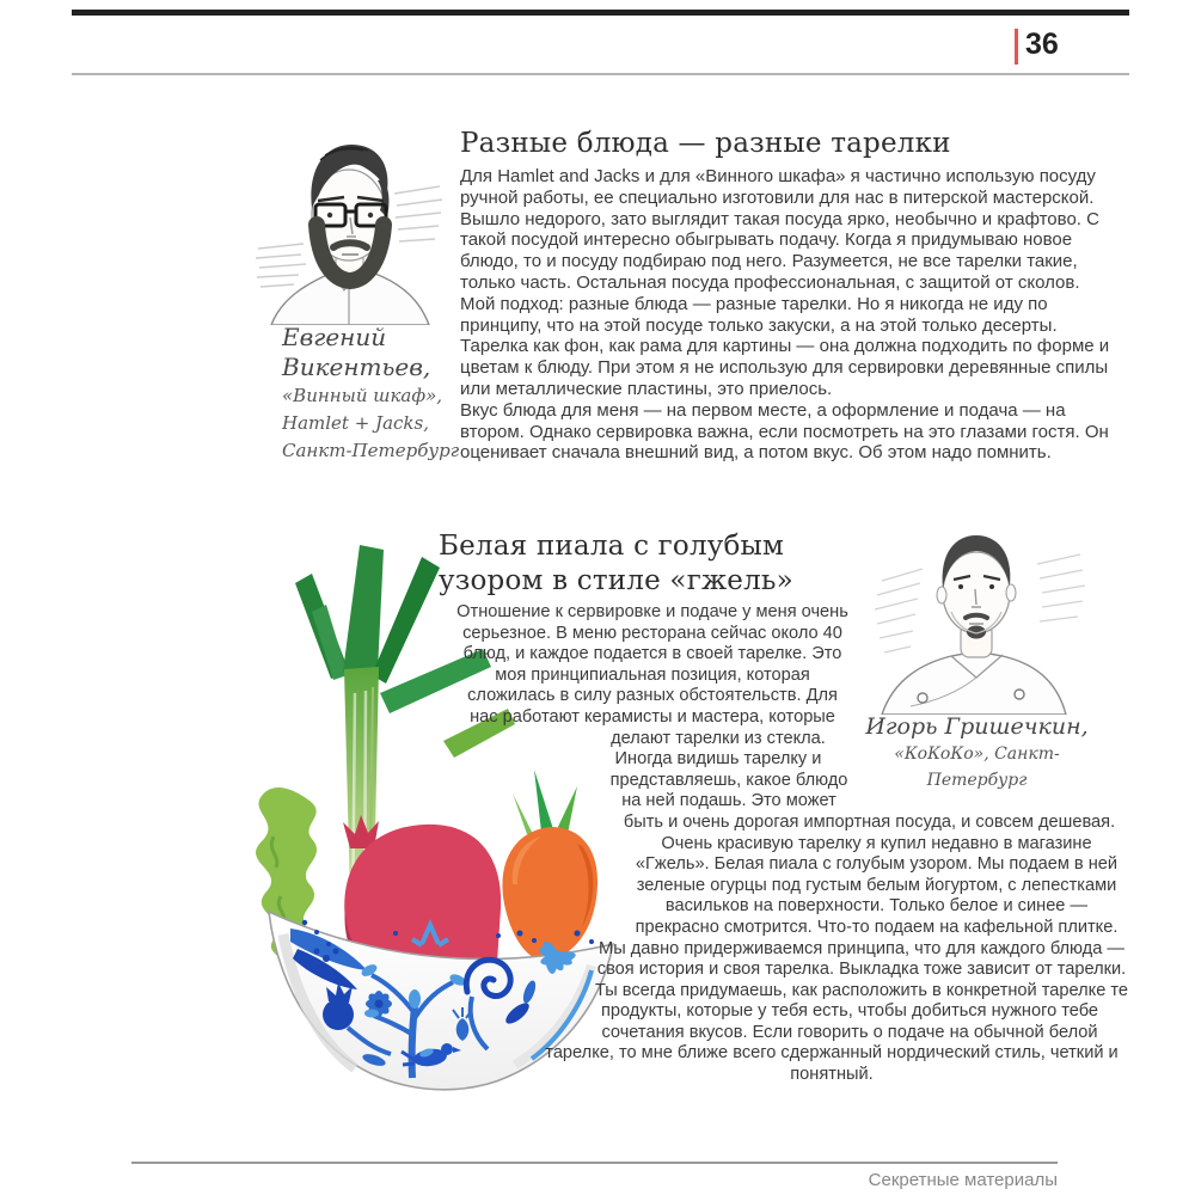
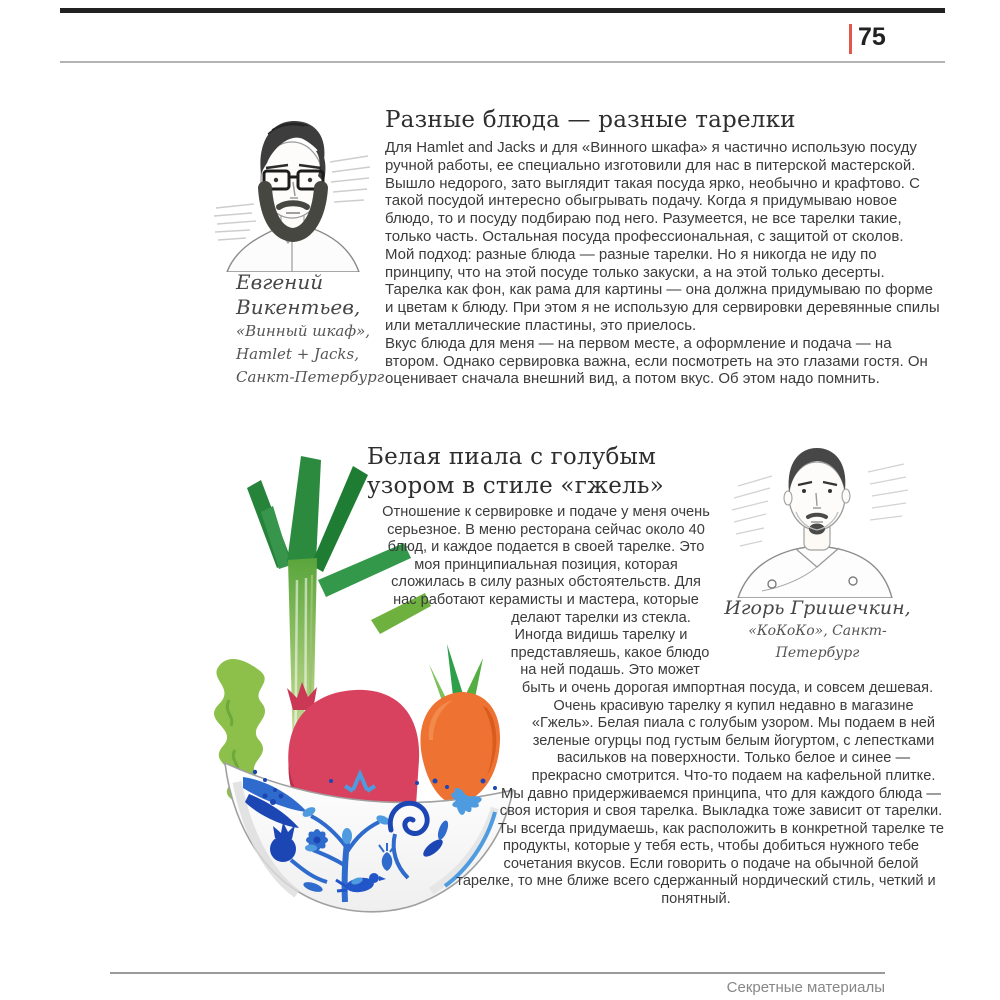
- 36
+ 75
  Евгений
  Викентьев,
  «Винный шкаф»,
  Hamlet + Jacks,
  Санкт-Петербург
  Разные блюда — разные тарелки
  Для Hamlet and Jacks и для «Винного шкафа» я частично использую посуду ручной работы, ее специально изготовили для нас в питерской мастерской. Вышло недорого, зато выглядит такая посуда ярко, необычно и крафтово. С такой посудой интересно обыгрывать подачу. Когда я придумываю новое блюдо, то и посуду подбираю под него. Разумеется, не все тарелки такие, только часть. Остальная посуда профессиональная, с защитой от сколов.
- Мой подход: разные блюда — разные тарелки. Но я никогда не иду по принципу, что на этой посуде только закуски, а на этой только десерты. Тарелка как фон, как рама для картины — она должна подходить по форме и цветам к блюду. При этом я не использую для сервировки деревянные спилы или металлические пластины, это приелось.
+ Мой подход: разные блюда — разные тарелки. Но я никогда не иду по принципу, что на этой посуде только закуски, а на этой только десерты. Тарелка как фон, как рама для картины — она должна придумываю по форме и цветам к блюду. При этом я не использую для сервировки деревянные спилы или металлические пластины, это приелось.
  Вкус блюда для меня — на первом месте, а оформление и подача — на втором. Однако сервировка важна, если посмотреть на это глазами гостя. Он оценивает сначала внешний вид, а потом вкус. Об этом надо помнить.
  Белая пиала с голубым
  узором в стиле «гжель»
  Игорь Гришечкин,
  «КоКоКо», Санкт-Петербург
  Отношение к сервировке и подаче у меня очень серьезное. В меню ресторана сейчас около 40 блюд, и каждое подается в своей тарелке. Это моя принципиальная позиция, которая сложилась в силу разных обстоятельств. Для нас работают керамисты и мастера, которые делают тарелки из стекла.
  Иногда видишь тарелку и представляешь, какое блюдо на ней подашь. Это может быть и очень дорогая импортная посуда, и совсем дешевая. Очень красивую тарелку я купил недавно в магазине «Гжель». Белая пиала с голубым узором. Мы подаем в ней зеленые огурцы под густым белым йогуртом, с лепестками васильков на поверхности. Только белое и синее — прекрасно смотрится. Что-то подаем на кафельной плитке. Мы давно придерживаемся принципа, что для каждого блюда — своя история и своя тарелка. Выкладка тоже зависит от тарелки. Ты всегда придумаешь, как расположить в конкретной тарелке те продукты, которые у тебя есть, чтобы добиться нужного тебе сочетания вкусов. Если говорить о подаче на обычной белой тарелке, то мне ближе всего сдержанный нордический стиль, четкий и понятный.
  Секретные материалы
